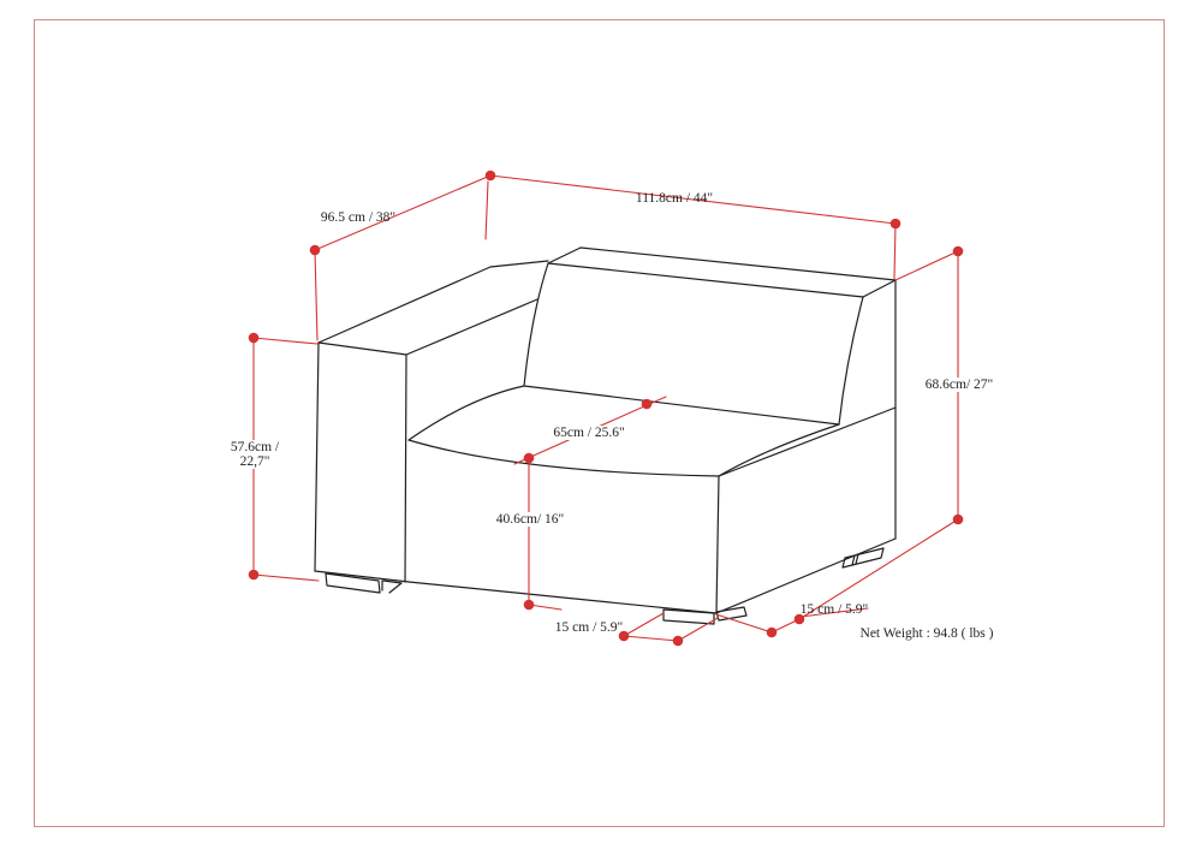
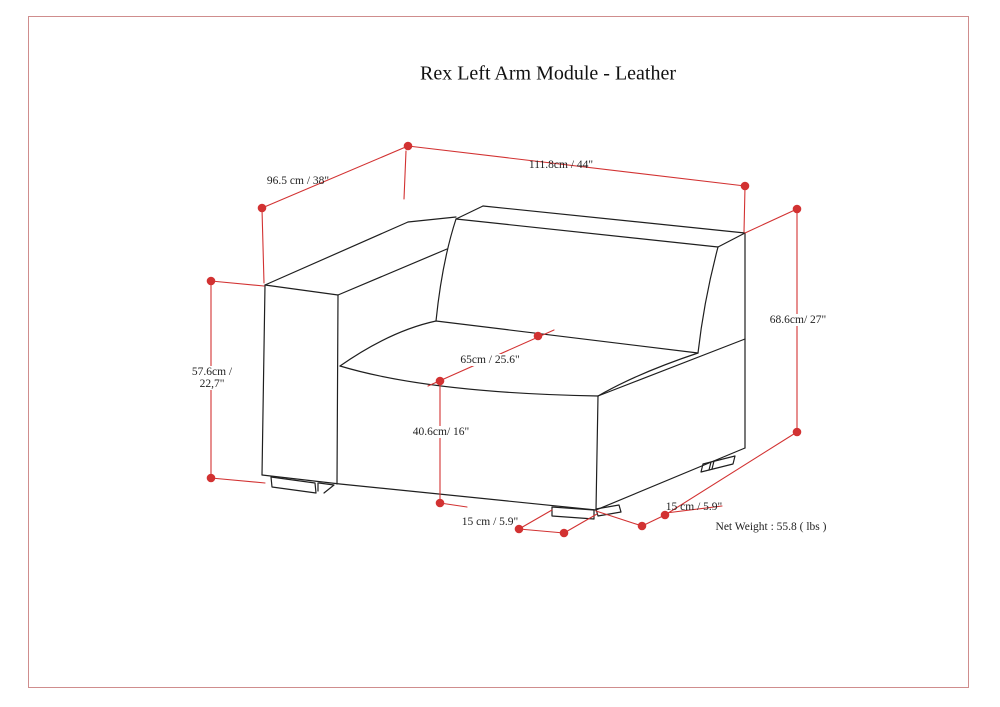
+ Rex Left Arm Module - Leather
  96.5 cm / 38"
  111.8cm / 44"
  57.6cm /
  22,7"
  68.6cm/ 27"
  65cm / 25.6"
  40.6cm/ 16"
  15 cm / 5.9"
  15 cm / 5.9"
- Net Weight : 94.8 ( lbs )
+ Net Weight : 55.8 ( lbs )
